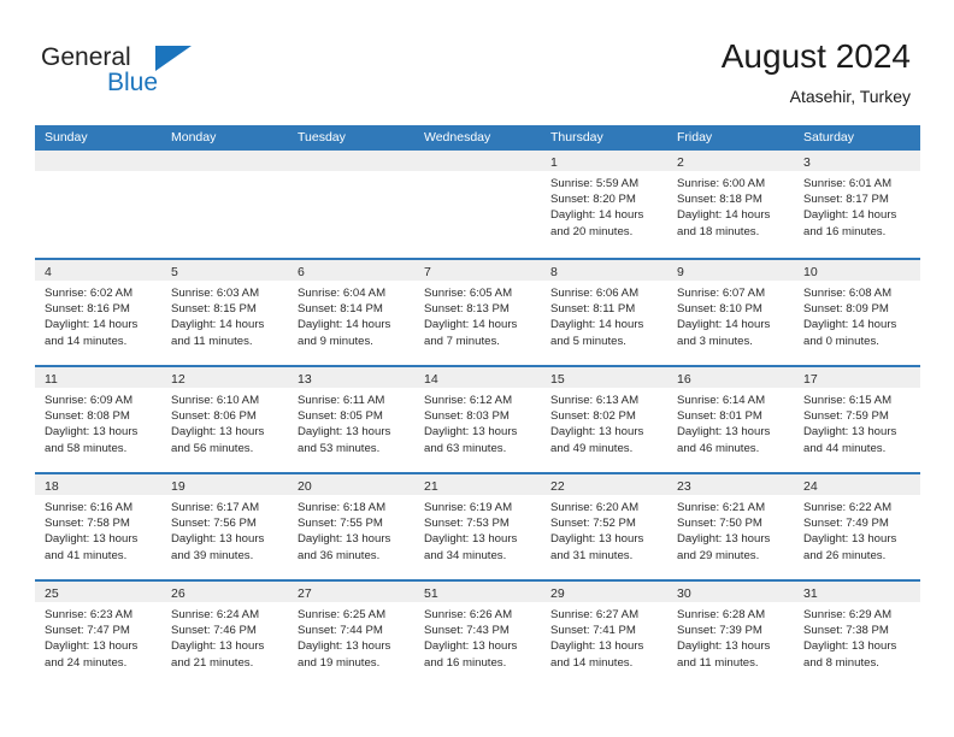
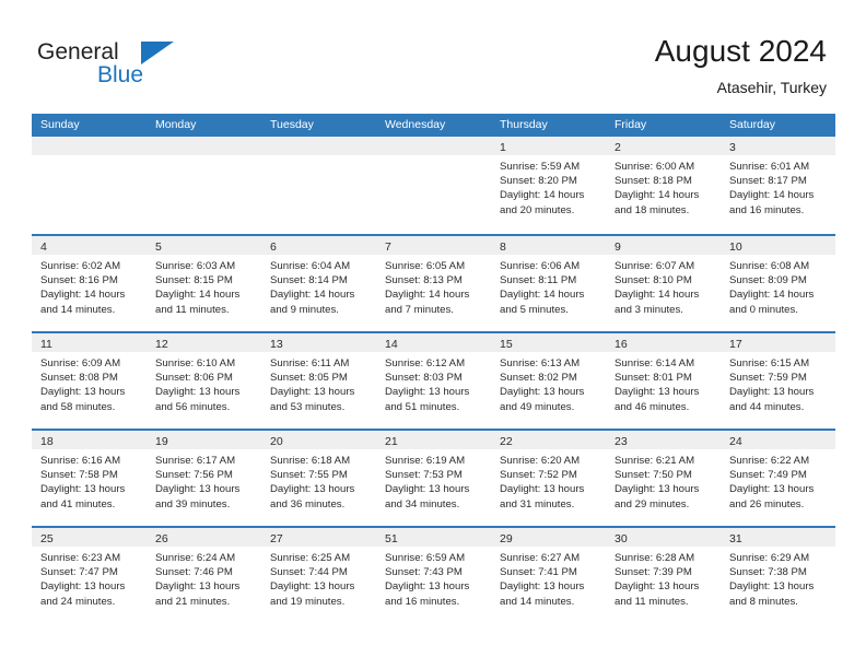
  General
  Blue
  August 2024
  Atasehir, Turkey
  Sunday
  Monday
  Tuesday
  Wednesday
  Thursday
  Friday
  Saturday
  1
  Sunrise: 5:59 AM
  Sunset: 8:20 PM
  Daylight: 14 hours
  and 20 minutes.
  2
  Sunrise: 6:00 AM
  Sunset: 8:18 PM
  Daylight: 14 hours
  and 18 minutes.
  3
  Sunrise: 6:01 AM
  Sunset: 8:17 PM
  Daylight: 14 hours
  and 16 minutes.
  4
  Sunrise: 6:02 AM
  Sunset: 8:16 PM
  Daylight: 14 hours
  and 14 minutes.
  5
  Sunrise: 6:03 AM
  Sunset: 8:15 PM
  Daylight: 14 hours
  and 11 minutes.
  6
  Sunrise: 6:04 AM
  Sunset: 8:14 PM
  Daylight: 14 hours
  and 9 minutes.
  7
  Sunrise: 6:05 AM
  Sunset: 8:13 PM
  Daylight: 14 hours
  and 7 minutes.
  8
  Sunrise: 6:06 AM
  Sunset: 8:11 PM
  Daylight: 14 hours
  and 5 minutes.
  9
  Sunrise: 6:07 AM
  Sunset: 8:10 PM
  Daylight: 14 hours
  and 3 minutes.
  10
  Sunrise: 6:08 AM
  Sunset: 8:09 PM
  Daylight: 14 hours
  and 0 minutes.
  11
  Sunrise: 6:09 AM
  Sunset: 8:08 PM
  Daylight: 13 hours
  and 58 minutes.
  12
  Sunrise: 6:10 AM
  Sunset: 8:06 PM
  Daylight: 13 hours
  and 56 minutes.
  13
  Sunrise: 6:11 AM
  Sunset: 8:05 PM
  Daylight: 13 hours
  and 53 minutes.
  14
  Sunrise: 6:12 AM
  Sunset: 8:03 PM
  Daylight: 13 hours
- and 63 minutes.
+ and 51 minutes.
  15
  Sunrise: 6:13 AM
  Sunset: 8:02 PM
  Daylight: 13 hours
  and 49 minutes.
  16
  Sunrise: 6:14 AM
  Sunset: 8:01 PM
  Daylight: 13 hours
  and 46 minutes.
  17
  Sunrise: 6:15 AM
  Sunset: 7:59 PM
  Daylight: 13 hours
  and 44 minutes.
  18
  Sunrise: 6:16 AM
  Sunset: 7:58 PM
  Daylight: 13 hours
  and 41 minutes.
  19
  Sunrise: 6:17 AM
  Sunset: 7:56 PM
  Daylight: 13 hours
  and 39 minutes.
  20
  Sunrise: 6:18 AM
  Sunset: 7:55 PM
  Daylight: 13 hours
  and 36 minutes.
  21
  Sunrise: 6:19 AM
  Sunset: 7:53 PM
  Daylight: 13 hours
  and 34 minutes.
  22
  Sunrise: 6:20 AM
  Sunset: 7:52 PM
  Daylight: 13 hours
  and 31 minutes.
  23
  Sunrise: 6:21 AM
  Sunset: 7:50 PM
  Daylight: 13 hours
  and 29 minutes.
  24
  Sunrise: 6:22 AM
  Sunset: 7:49 PM
  Daylight: 13 hours
  and 26 minutes.
  25
  Sunrise: 6:23 AM
  Sunset: 7:47 PM
  Daylight: 13 hours
  and 24 minutes.
  26
  Sunrise: 6:24 AM
  Sunset: 7:46 PM
  Daylight: 13 hours
  and 21 minutes.
  27
  Sunrise: 6:25 AM
  Sunset: 7:44 PM
  Daylight: 13 hours
  and 19 minutes.
  51
- Sunrise: 6:26 AM
+ Sunrise: 6:59 AM
  Sunset: 7:43 PM
  Daylight: 13 hours
  and 16 minutes.
  29
  Sunrise: 6:27 AM
  Sunset: 7:41 PM
  Daylight: 13 hours
  and 14 minutes.
  30
  Sunrise: 6:28 AM
  Sunset: 7:39 PM
  Daylight: 13 hours
  and 11 minutes.
  31
  Sunrise: 6:29 AM
  Sunset: 7:38 PM
  Daylight: 13 hours
  and 8 minutes.
